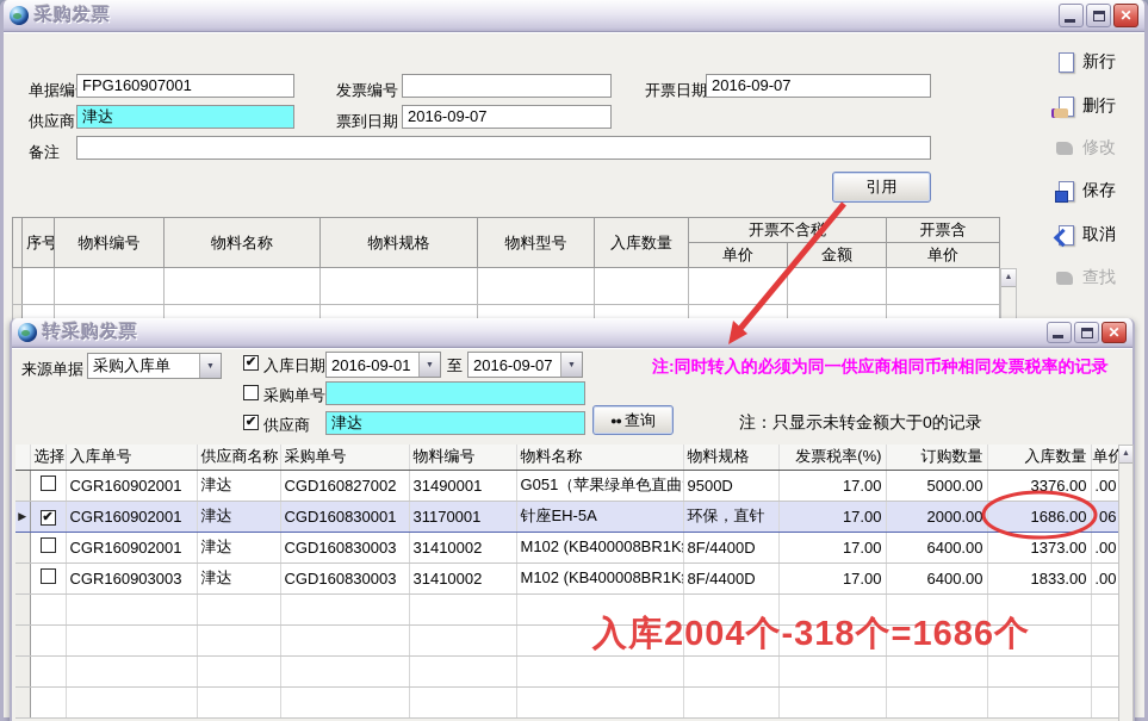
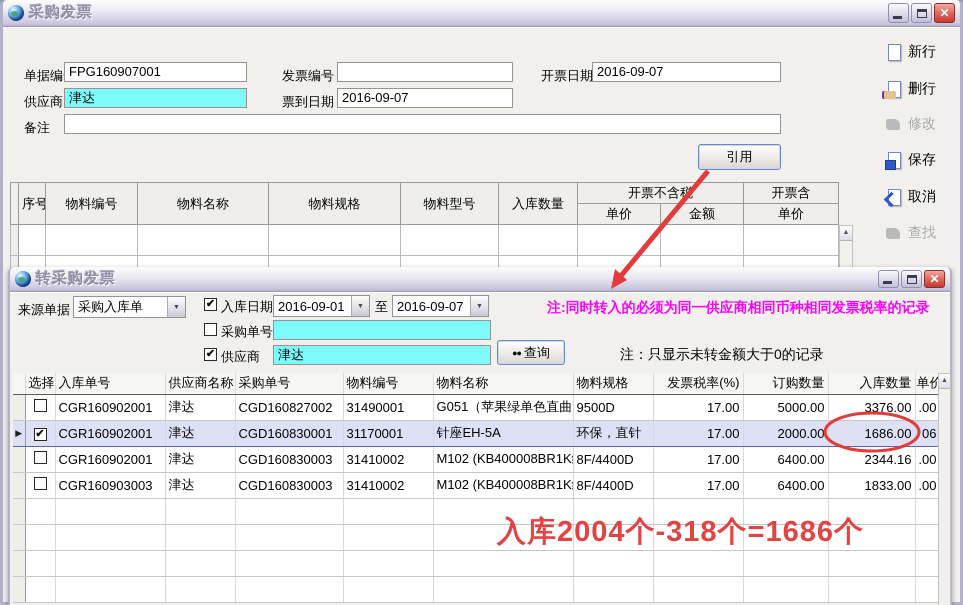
  采购发票
  ✕
  单据编
  FPG160907001
  发票编号
  开票日期
  2016-09-07
  供应商
  津达
  票到日期
  2016-09-07
  备注
  引用
  	序号	物料编号	物料名称	物料规格	物料型号	入库数量	开票不含税	开票含
  单价	金额	单价
  新行
  删行
  修改
  保存
  取消
  查找
  转采购发票
  ✕
  来源单据
  采购入库单
  ✔
  入库日期
  2016-09-01
  至
  2016-09-07
  注:同时转入的必须为同一供应商相同币种相同发票税率的记录
  采购单号
  ✔
  供应商
  津达
  ●●
  查询
  注：只显示未转金额大于0的记录
  	选择	入库单号	供应商名称	采购单号	物料编号	物料名称	物料规格	发票税率(%)	订购数量	入库数量	单价
  		CGR160902001	津达	CGD160827002	31490001	G051（苹果绿单色直曲	9500D	17.00	5000.00	3376.00	.00
  ▶	✔	CGR160902001	津达	CGD160830001	31170001	针座EH-5A	环保，直针	17.00	2000.00	1686.00	06
- 		CGR160902001	津达	CGD160830003	31410002	M102 (KB400008BR1K	8F/4400D	17.00	6400.00	1373.00	.00
+ 		CGR160902001	津达	CGD160830003	31410002	M102 (KB400008BR1K	8F/4400D	17.00	6400.00	2344.16	.00
  		CGR160903003	津达	CGD160830003	31410002	M102 (KB400008BR1K	8F/4400D	17.00	6400.00	1833.00	.00
  入库2004个-318个=1686个
